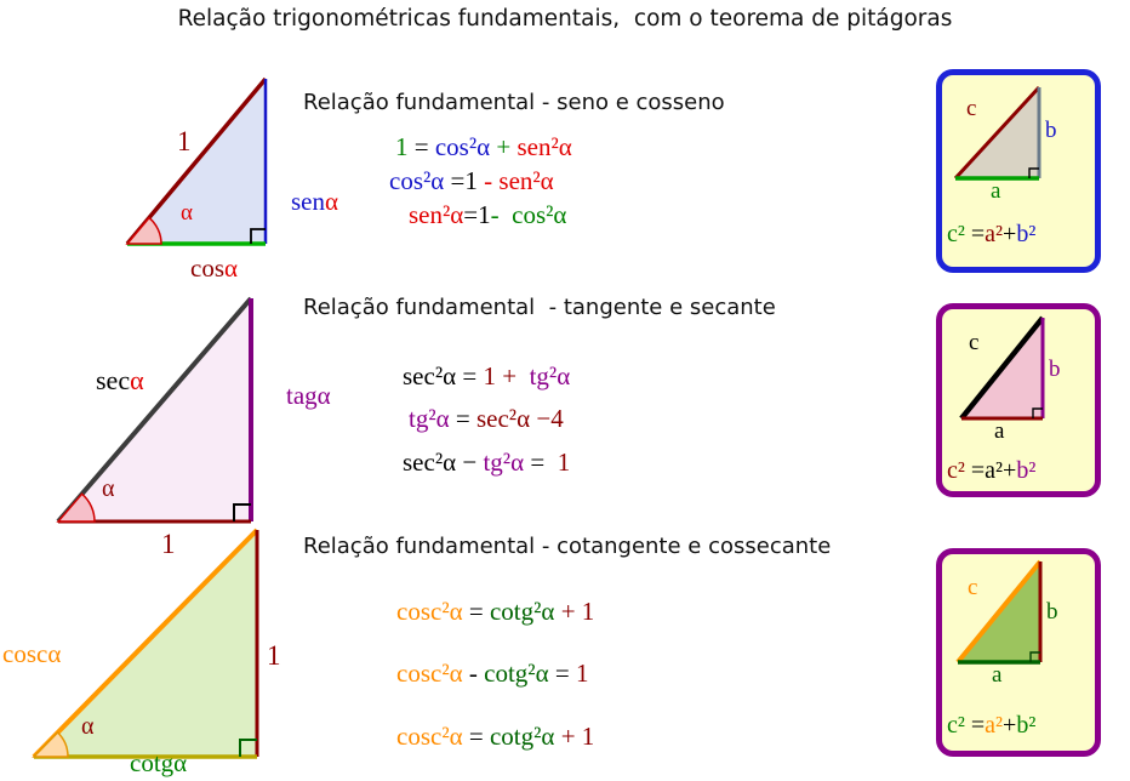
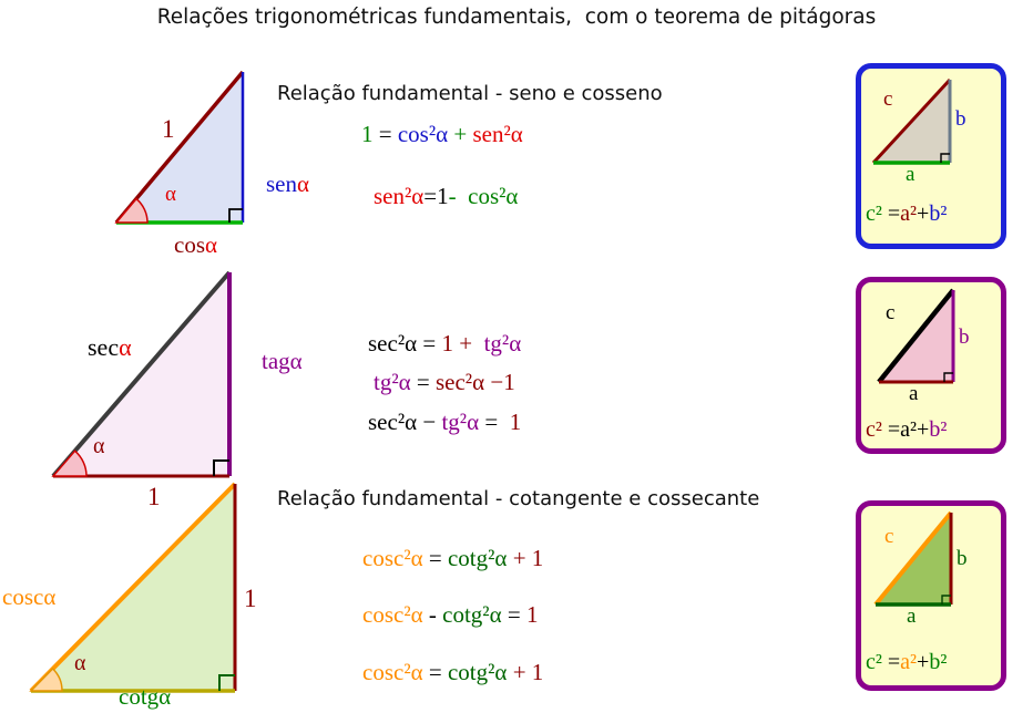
- Relação trigonométricas fundamentais, com o teorema de pitágoras
+ Relações trigonométricas fundamentais, com o teorema de pitágoras
  1
  α
  senα
  cosα
  Relação fundamental - seno e cosseno
  1 = cos²α + sen²α
- cos²α =1 - sen²α
  sen²α=1- cos²α
  c
  b
  a
  c² =a²+b²
  secα
  tagα
  α
  1
- Relação fundamental - tangente e secante
  sec²α = 1 + tg²α
- tg²α = sec²α −4
+ tg²α = sec²α −1
  sec²α − tg²α = 1
  c
  b
  a
  c² =a²+b²
  coscα
  1
  α
  cotgα
  Relação fundamental - cotangente e cossecante
  cosc²α = cotg²α + 1
  cosc²α - cotg²α = 1
  cosc²α = cotg²α + 1
  c
  b
  a
  c² =a²+b²
